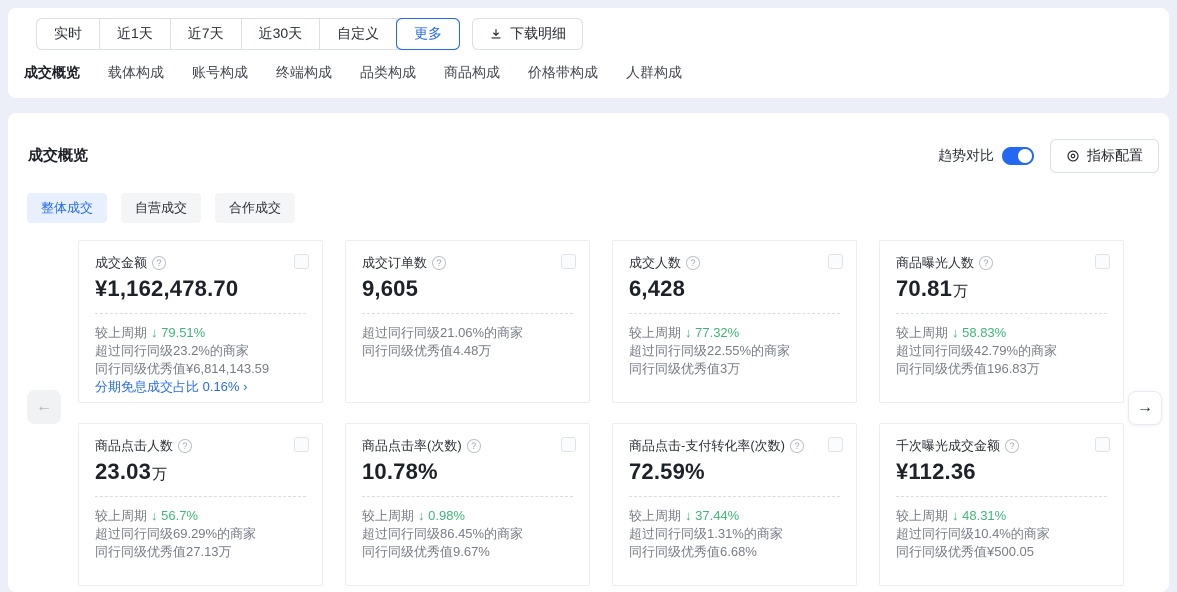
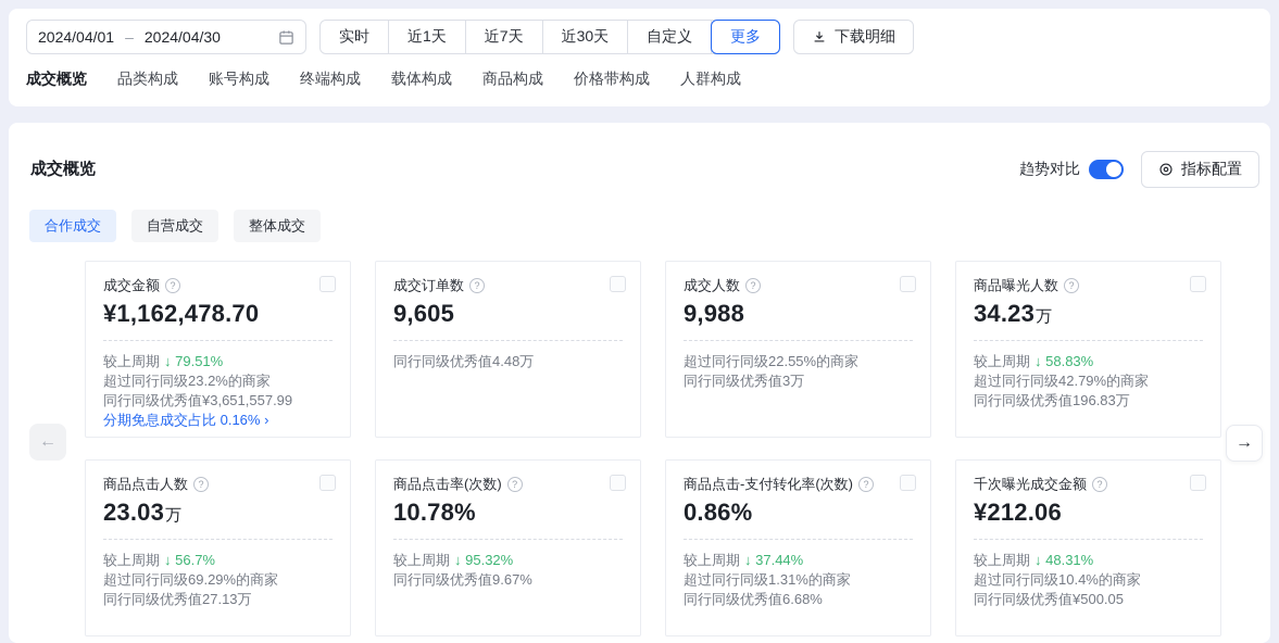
+ 2024/04/01
+ –
+ 2024/04/30
  实时
  近1天
  近7天
  近30天
  自定义
  更多
  下载明细
  成交概览
- 载体构成
+ 品类构成
  账号构成
  终端构成
- 品类构成
+ 载体构成
  商品构成
  价格带构成
  人群构成
  成交概览
  趋势对比
  指标配置
- 整体成交
+ 合作成交
  自营成交
- 合作成交
+ 整体成交
  成交金额
  ?
  ¥1,162,478.70
  较上周期 ↓ 79.51%
  超过同行同级23.2%的商家
- 同行同级优秀值¥6,814,143.59
+ 同行同级优秀值¥3,651,557.99
  分期免息成交占比 0.16% ›
  成交订单数
  ?
  9,605
- 超过同行同级21.06%的商家
  同行同级优秀值4.48万
  成交人数
  ?
- 6,428
+ 9,988
- 较上周期 ↓ 77.32%
  超过同行同级22.55%的商家
  同行同级优秀值3万
  商品曝光人数
  ?
- 70.81万
+ 34.23万
  较上周期 ↓ 58.83%
  超过同行同级42.79%的商家
  同行同级优秀值196.83万
  商品点击人数
  ?
  23.03万
  较上周期 ↓ 56.7%
  超过同行同级69.29%的商家
  同行同级优秀值27.13万
  商品点击率(次数)
  ?
  10.78%
- 较上周期 ↓ 0.98%
+ 较上周期 ↓ 95.32%
- 超过同行同级86.45%的商家
  同行同级优秀值9.67%
  商品点击-支付转化率(次数)
  ?
- 72.59%
+ 0.86%
  较上周期 ↓ 37.44%
  超过同行同级1.31%的商家
  同行同级优秀值6.68%
  千次曝光成交金额
  ?
- ¥112.36
+ ¥212.06
  较上周期 ↓ 48.31%
  超过同行同级10.4%的商家
  同行同级优秀值¥500.05
  ←
  →
